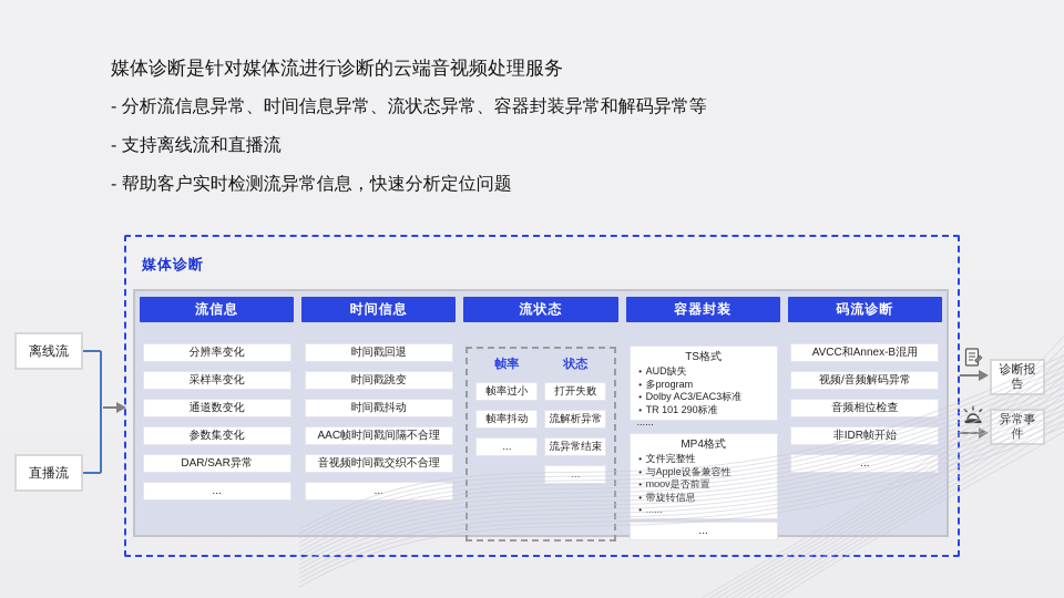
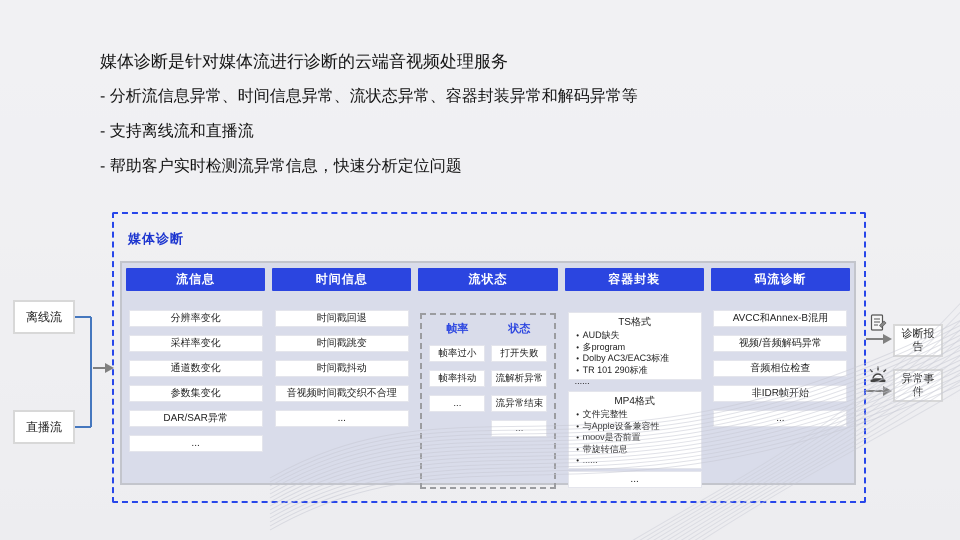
  媒体诊断是针对媒体流进行诊断的云端音视频处理服务
  - 分析流信息异常、时间信息异常、流状态异常、容器封装异常和解码异常等
  - 支持离线流和直播流
  - 帮助客户实时检测流异常信息，快速分析定位问题
  离线流
  直播流
  媒体诊断
  流信息
  分辨率变化
  采样率变化
  通道数变化
  参数集变化
  DAR/SAR异常
  ...
  时间信息
  时间戳回退
  时间戳跳变
  时间戳抖动
- AAC帧时间戳间隔不合理
  音视频时间戳交织不合理
  ...
  流状态
  帧率
  帧率过小
  帧率抖动
  ...
  状态
  打开失败
  流解析异常
  流异常结束
  ...
  容器封装
  TS格式
  •
  AUD缺失
  •
  多program
  •
  Dolby AC3/EAC3标准
  •
  TR 101 290标准
  ......
  MP4格式
  •
  文件完整性
  •
  与Apple设备兼容性
  •
  moov是否前置
  •
  带旋转信息
  •
  ......
  ...
  码流诊断
  AVCC和Annex-B混用
  视频/音频解码异常
  音频相位检查
  非IDR帧开始
  ...
  诊断报告
  异常事件
